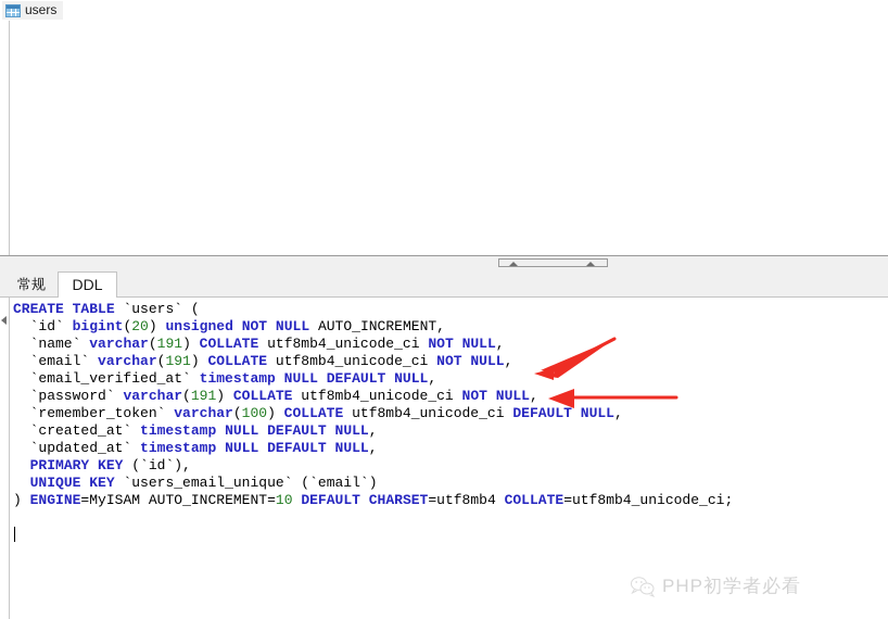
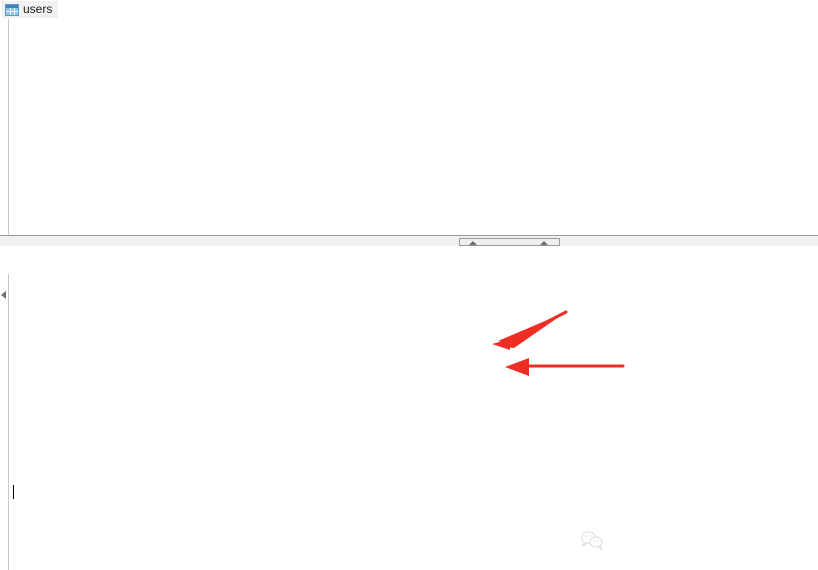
  users
- 常规
- DDL
- CREATE TABLE `users` ( `id` bigint(20) unsigned NOT NULL AUTO_INCREMENT, `name` varchar(191) COLLATE utf8mb4_unicode_ci NOT NULL, `email` varchar(191) COLLATE utf8mb4_unicode_ci NOT NULL, `email_verified_at` timestamp NULL DEFAULT NULL, `password` varchar(191) COLLATE utf8mb4_unicode_ci NOT NULL, `remember_token` varchar(100) COLLATE utf8mb4_unicode_ci DEFAULT NULL, `created_at` timestamp NULL DEFAULT NULL, `updated_at` timestamp NULL DEFAULT NULL, PRIMARY KEY (`id`), UNIQUE KEY `users_email_unique` (`email`) ) ENGINE=MyISAM AUTO_INCREMENT=10 DEFAULT CHARSET=utf8mb4 COLLATE=utf8mb4_unicode_ci;
- PHP初学者必看
